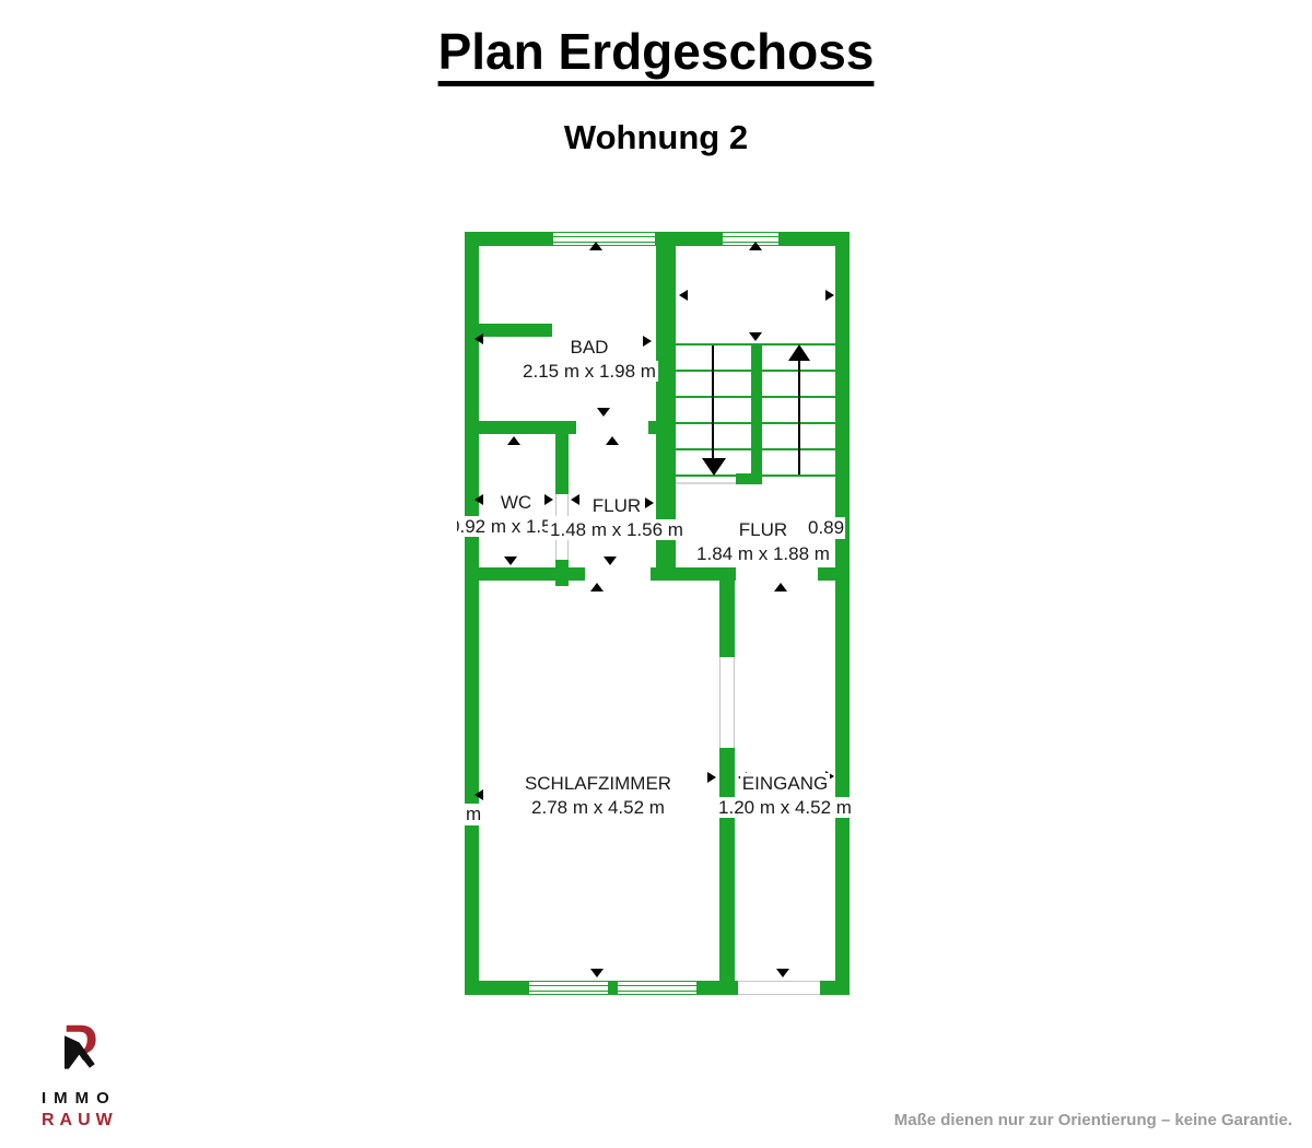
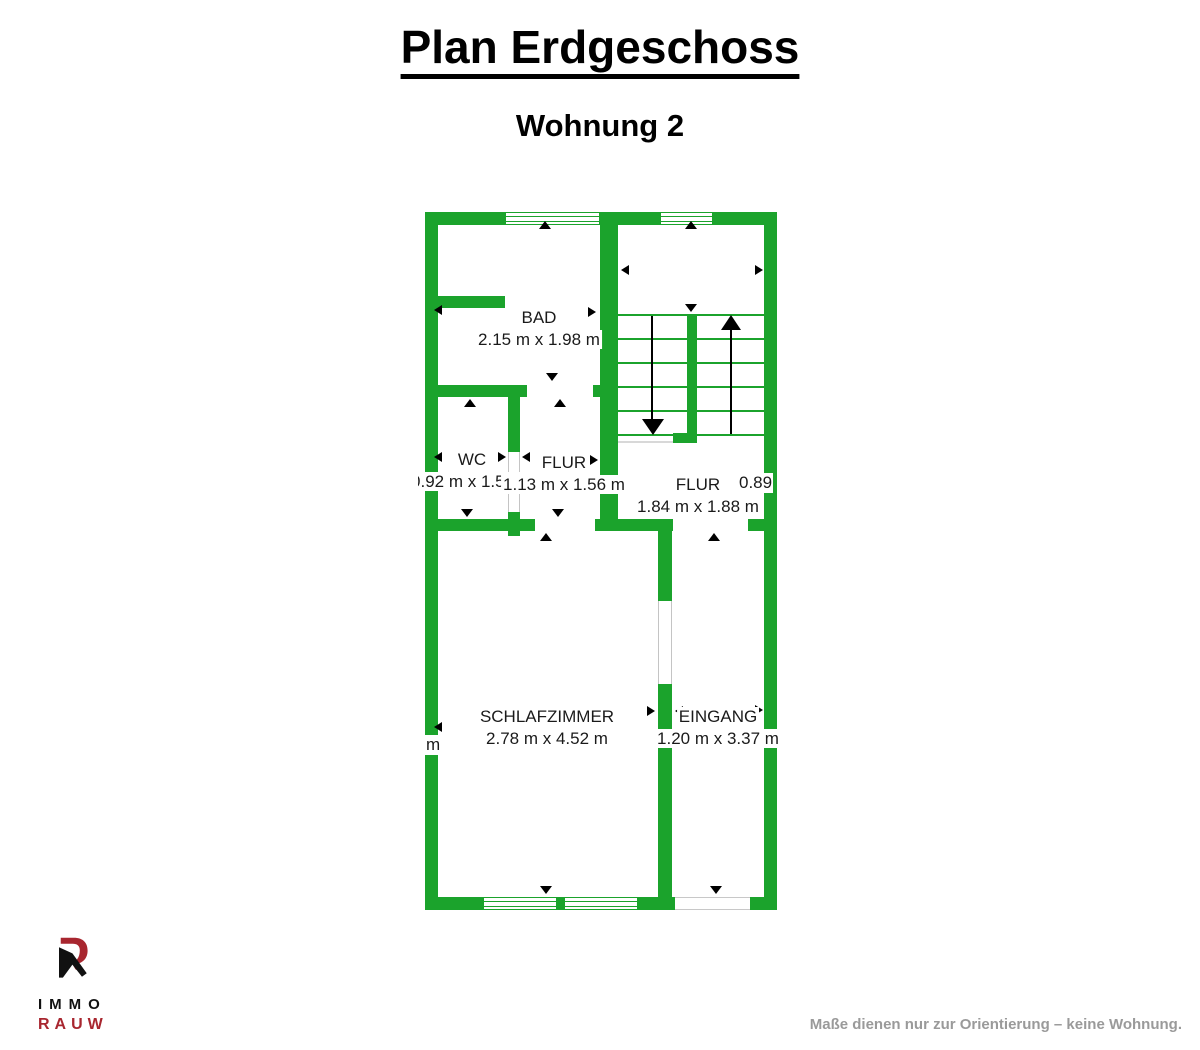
  Plan Erdgeschoss
  Wohnung 2
  BAD
  2.15 m x 1.98 m
  WC
  .92 m x 1.5
  FLUR
- 1.48 m x 1.56 m
+ 1.13 m x 1.56 m
  FLUR
  1.84 m x 1.88 m
  SCHLAFZIMMER
  2.78 m x 4.52 m
  EINGANG
- 1.20 m x 4.52 m
+ 1.20 m x 3.37 m
  m
  0.89
  IMMO
  RAUW
- Maße dienen nur zur Orientierung – keine Garantie.
+ Maße dienen nur zur Orientierung – keine Wohnung.
